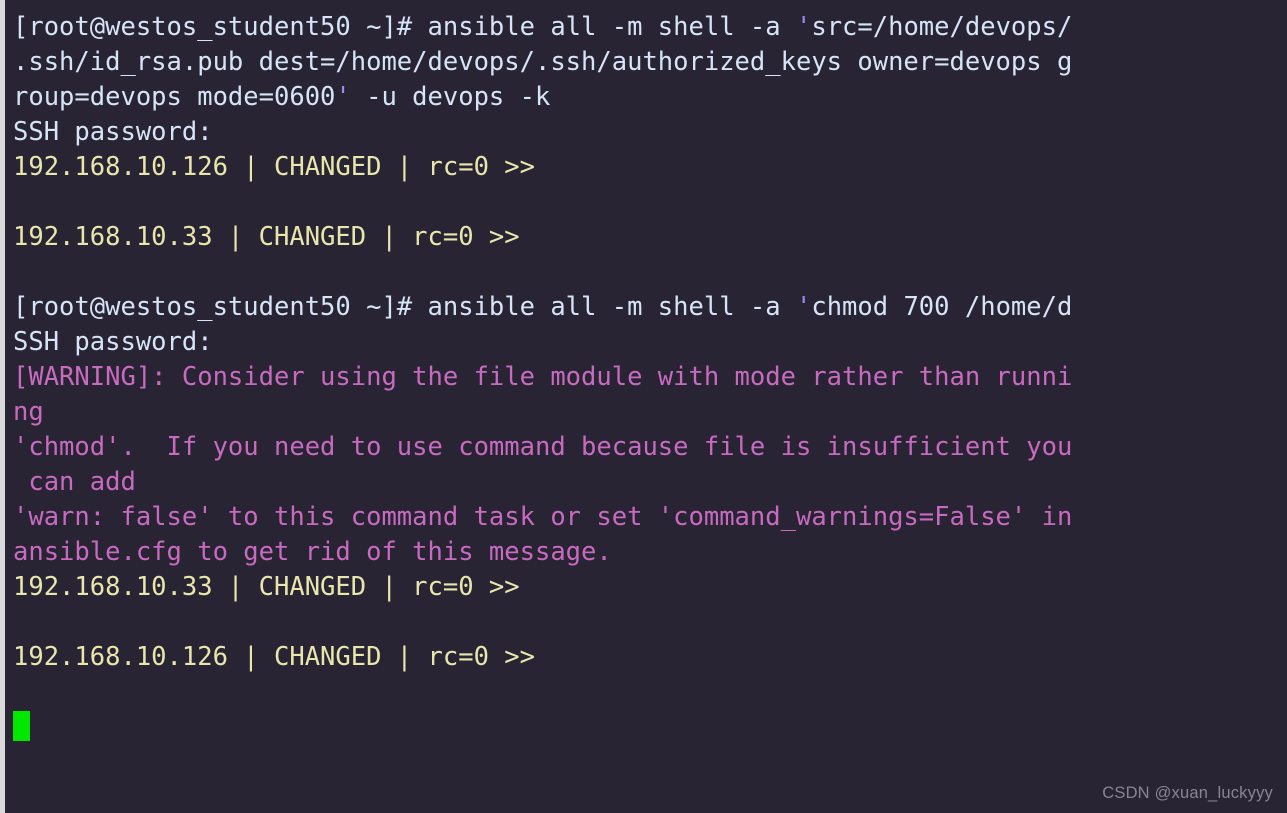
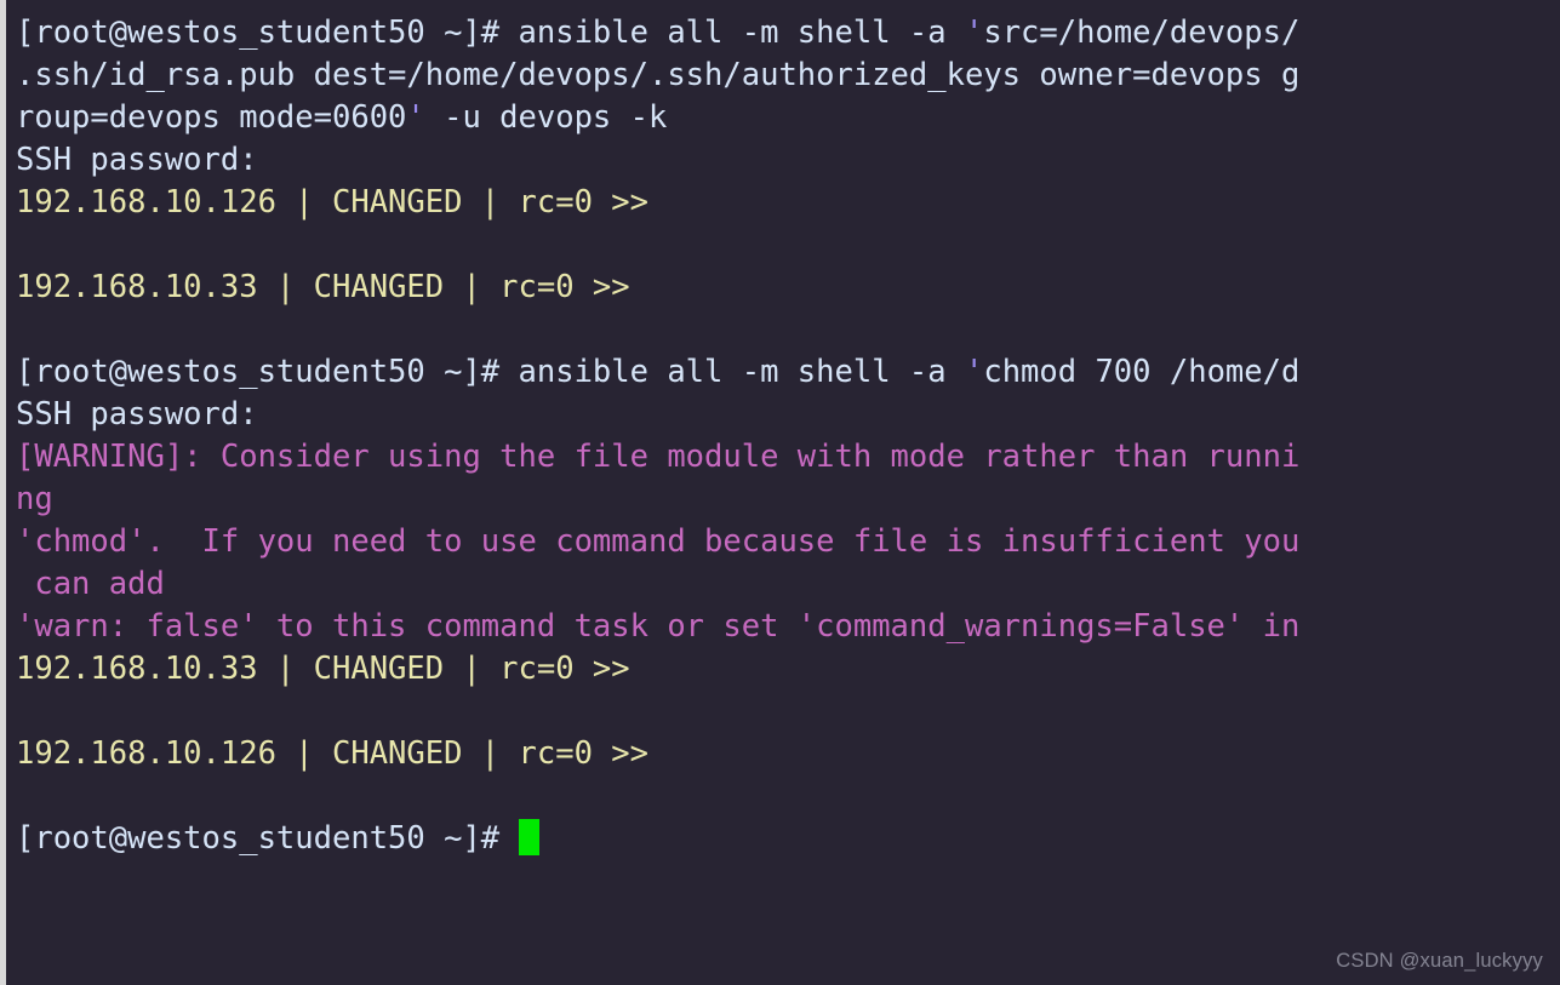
  [root@westos_student50 ~]# ansible all -m shell -a 'src=/home/devops/
  .ssh/id_rsa.pub dest=/home/devops/.ssh/authorized_keys owner=devops g
  roup=devops mode=0600' -u devops -k
  SSH password:
  192.168.10.126 | CHANGED | rc=0 >>
  192.168.10.33 | CHANGED | rc=0 >>
  [root@westos_student50 ~]# ansible all -m shell -a 'chmod 700 /home/d
  SSH password:
  [WARNING]: Consider using the file module with mode rather than runni
  ng
  'chmod'. If you need to use command because file is insufficient you
  can add
  'warn: false' to this command task or set 'command_warnings=False' in
- ansible.cfg to get rid of this message.
  192.168.10.33 | CHANGED | rc=0 >>
  192.168.10.126 | CHANGED | rc=0 >>
+ [root@westos_student50 ~]#
  CSDN @xuan_luckyyy
